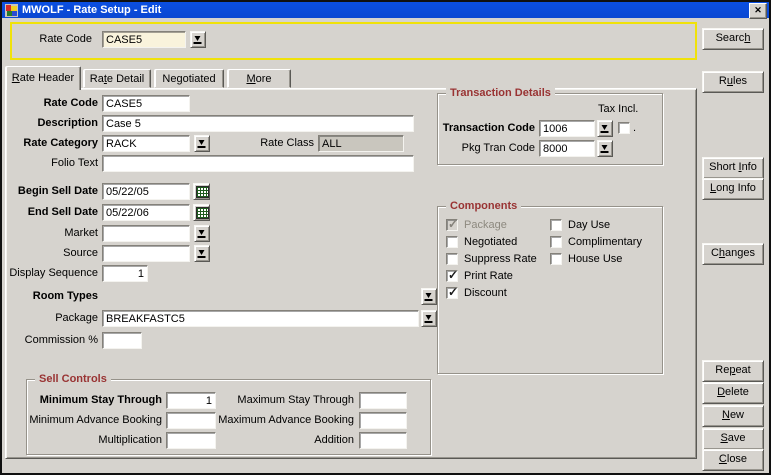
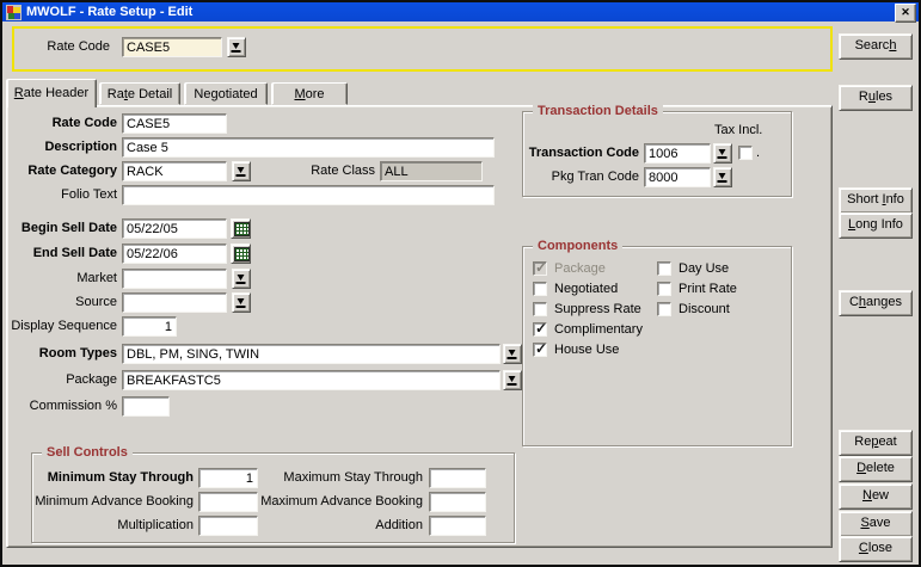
  MWOLF - Rate Setup - Edit
  ✕
  Rate Code
  CASE5
  Search
  Rules
  Short Info
  Long Info
  Changes
  Repeat
  Delete
  New
  Save
  Close
  Rate Header
  Rate Detail
  Negotiated
  More
  Rate Code
  CASE5
  Description
  Case 5
  Rate Category
  RACK
  Rate Class
  ALL
  Folio Text
  Begin Sell Date
  05/22/05
  End Sell Date
  05/22/06
  Market
  Source
  Display Sequence
  1
  Room Types
+ DBL, PM, SING, TWIN
  Package
  BREAKFASTC5
  Commission %
  Transaction Details
  Tax Incl.
  Transaction Code
  1006
  .
  Pkg Tran Code
  8000
  Components
  Package
  Negotiated
  Suppress Rate
- Print Rate
+ Complimentary
- Discount
+ House Use
  Day Use
- Complimentary
+ Print Rate
- House Use
+ Discount
  Sell Controls
  Minimum Stay Through
  1
  Maximum Stay Through
  Minimum Advance Booking
  Maximum Advance Booking
  Multiplication
  Addition
